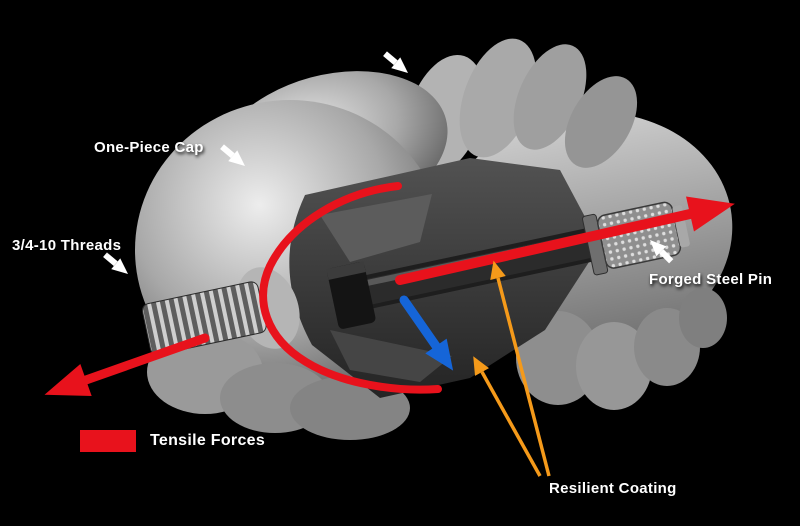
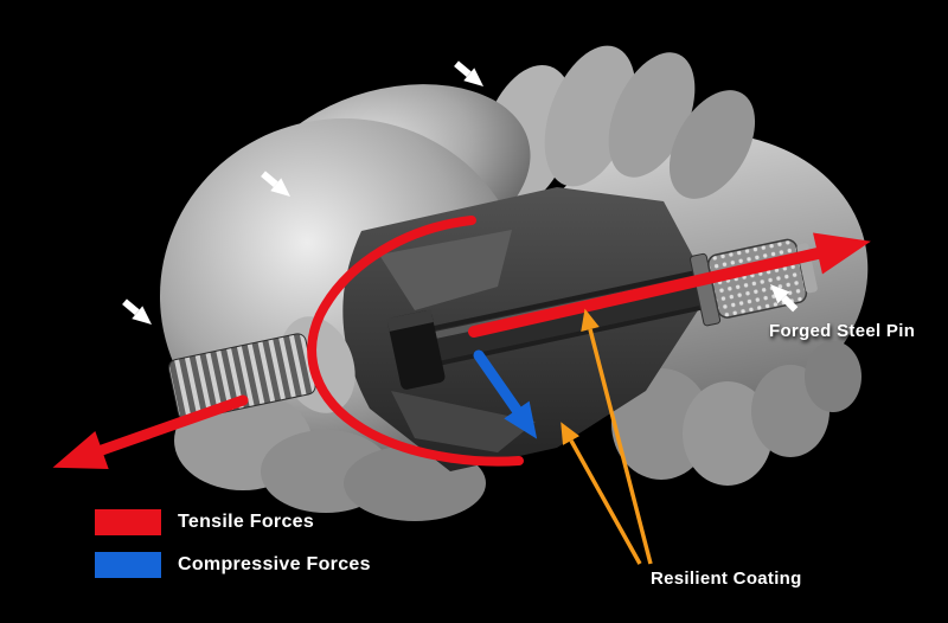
- One-Piece Cap
- 3/4-10 Threads
  Forged Steel Pin
  Resilient Coating
  Tensile Forces
+ Compressive Forces
